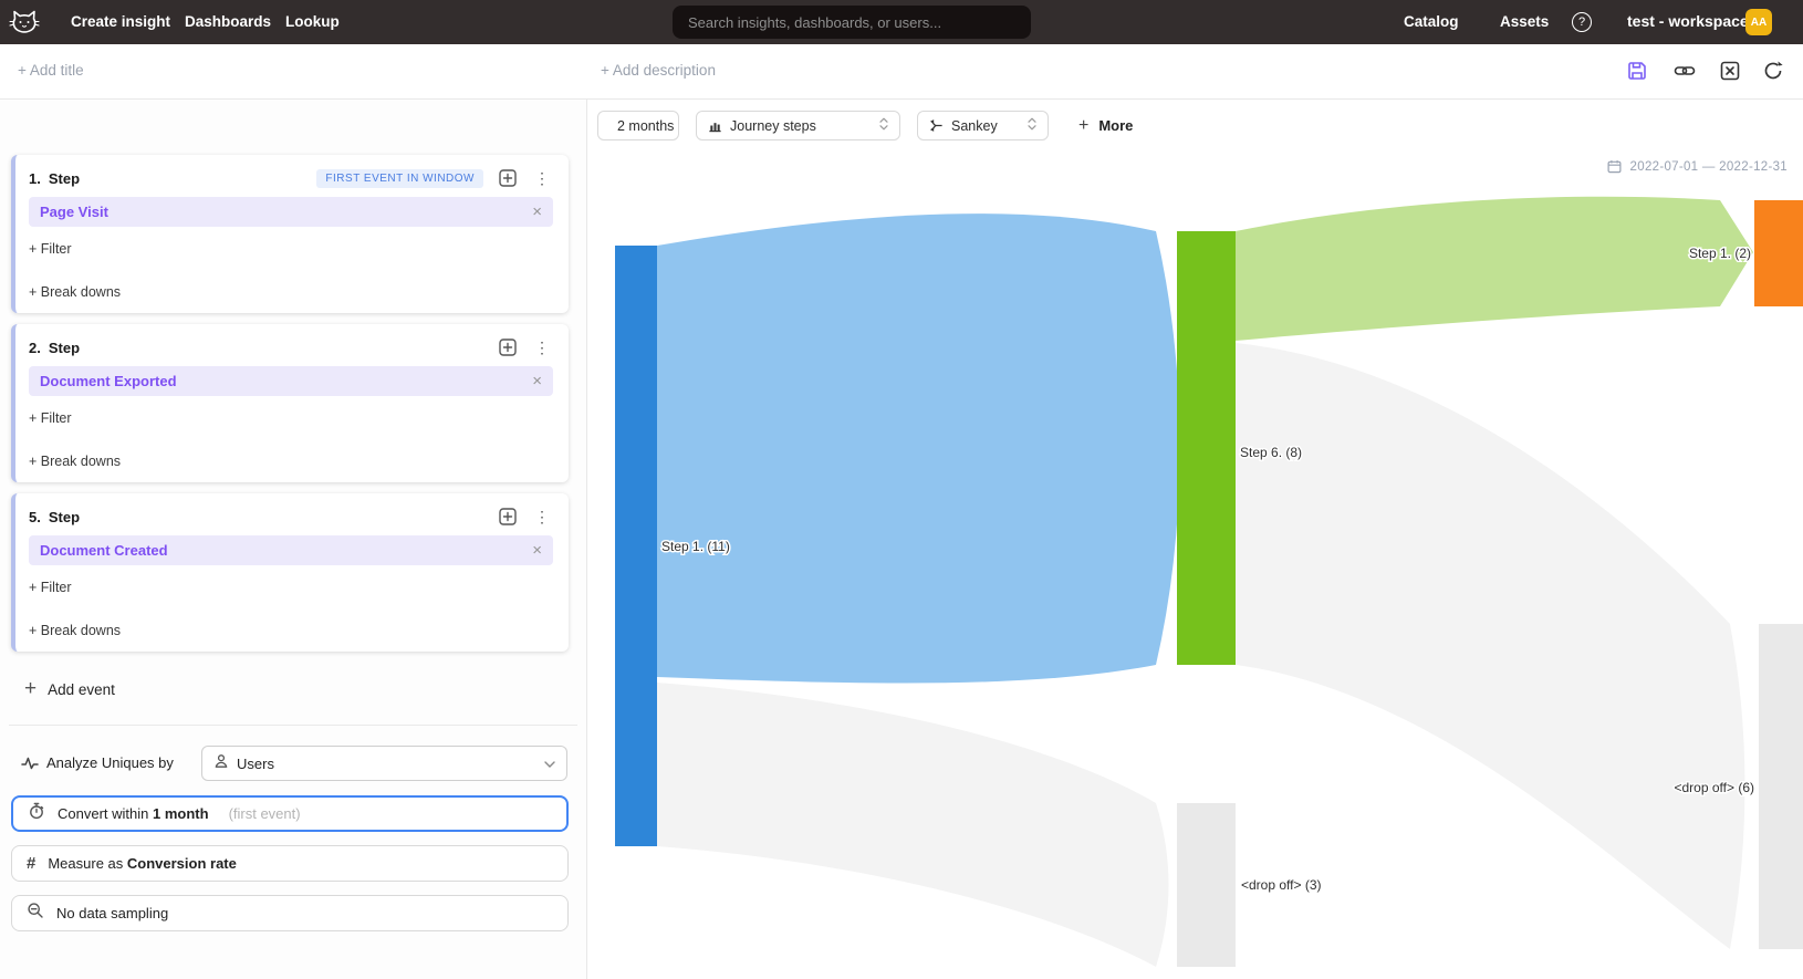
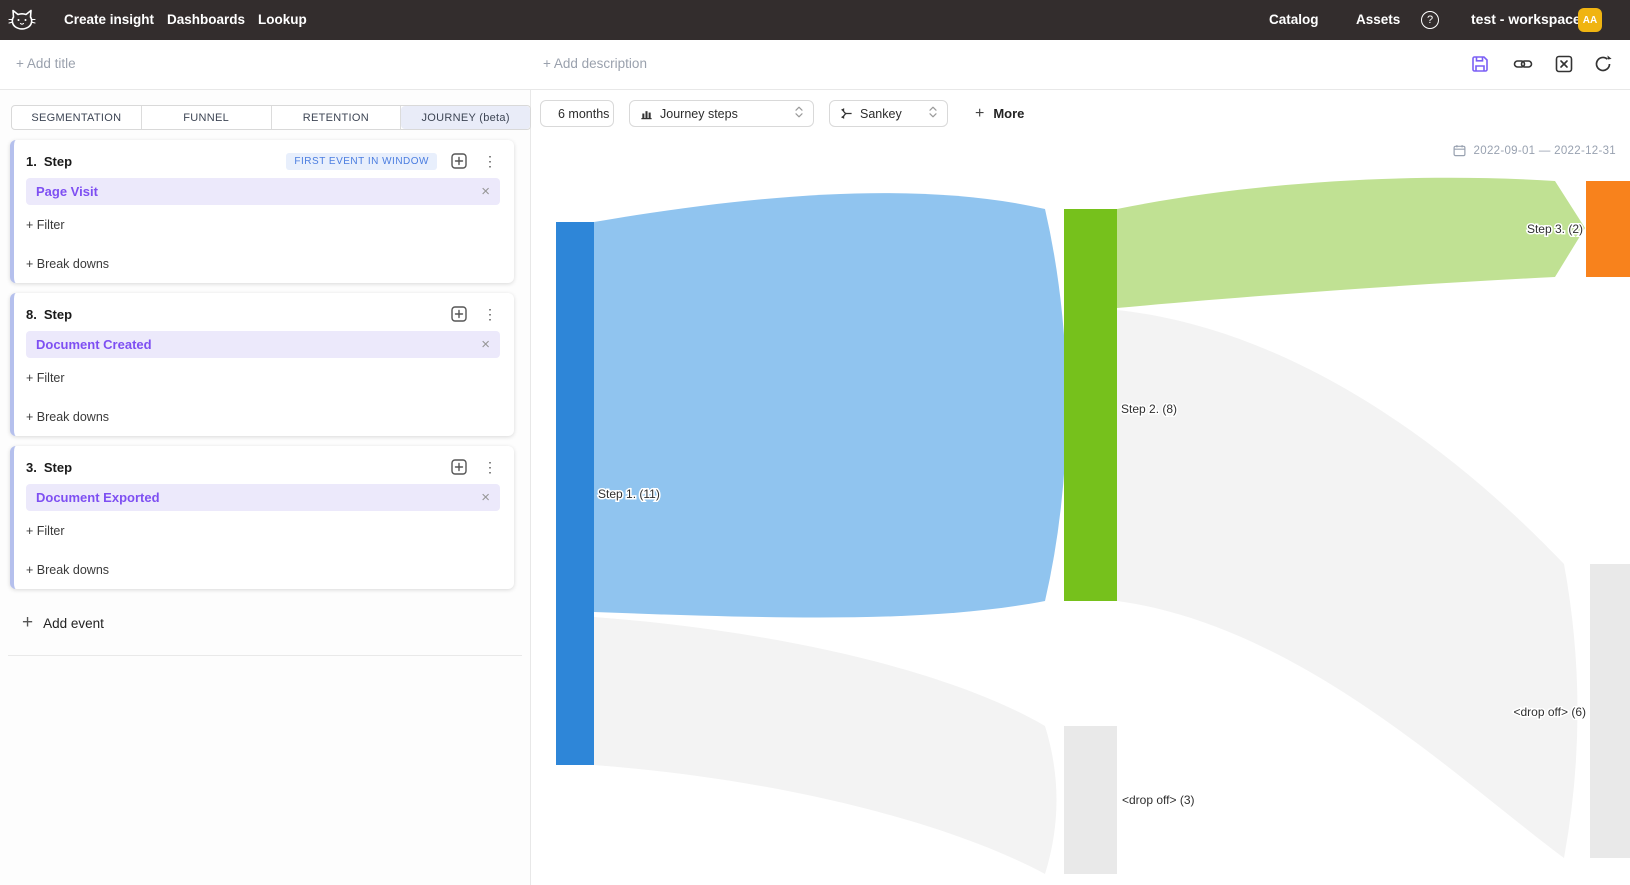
  Create insight
  Dashboards
  Lookup
- Search insights, dashboards, or users...
  Catalog
  Assets
  ?
  test - workspace
  AA
  + Add title
  + Add description
+ SEGMENTATION
+ FUNNEL
+ RETENTION
+ JOURNEY (beta)
  1.
  Step
  FIRST EVENT IN WINDOW
  ⋮
  Page Visit
  ×
  + Filter
  + Break downs
- 2.
+ 8.
  Step
  ⋮
- Document Exported
+ Document Created
  ×
  + Filter
  + Break downs
- 5.
+ 3.
  Step
  ⋮
- Document Created
+ Document Exported
  ×
  + Filter
  + Break downs
  +
  Add event
- Analyze Uniques by
- Users
- Convert within 1 month
- (first event)
- #
- Measure as Conversion rate
- No data sampling
- 2 months
+ 6 months
  Journey steps
  Sankey
  +
  More
- 2022-07-01 — 2022-12-31
+ 2022-09-01 — 2022-12-31
  Step 1. (11)
- Step 6. (8)
+ Step 2. (8)
- Step 1. (2)
+ Step 3. (2)
  <drop off> (6)
  <drop off> (3)
